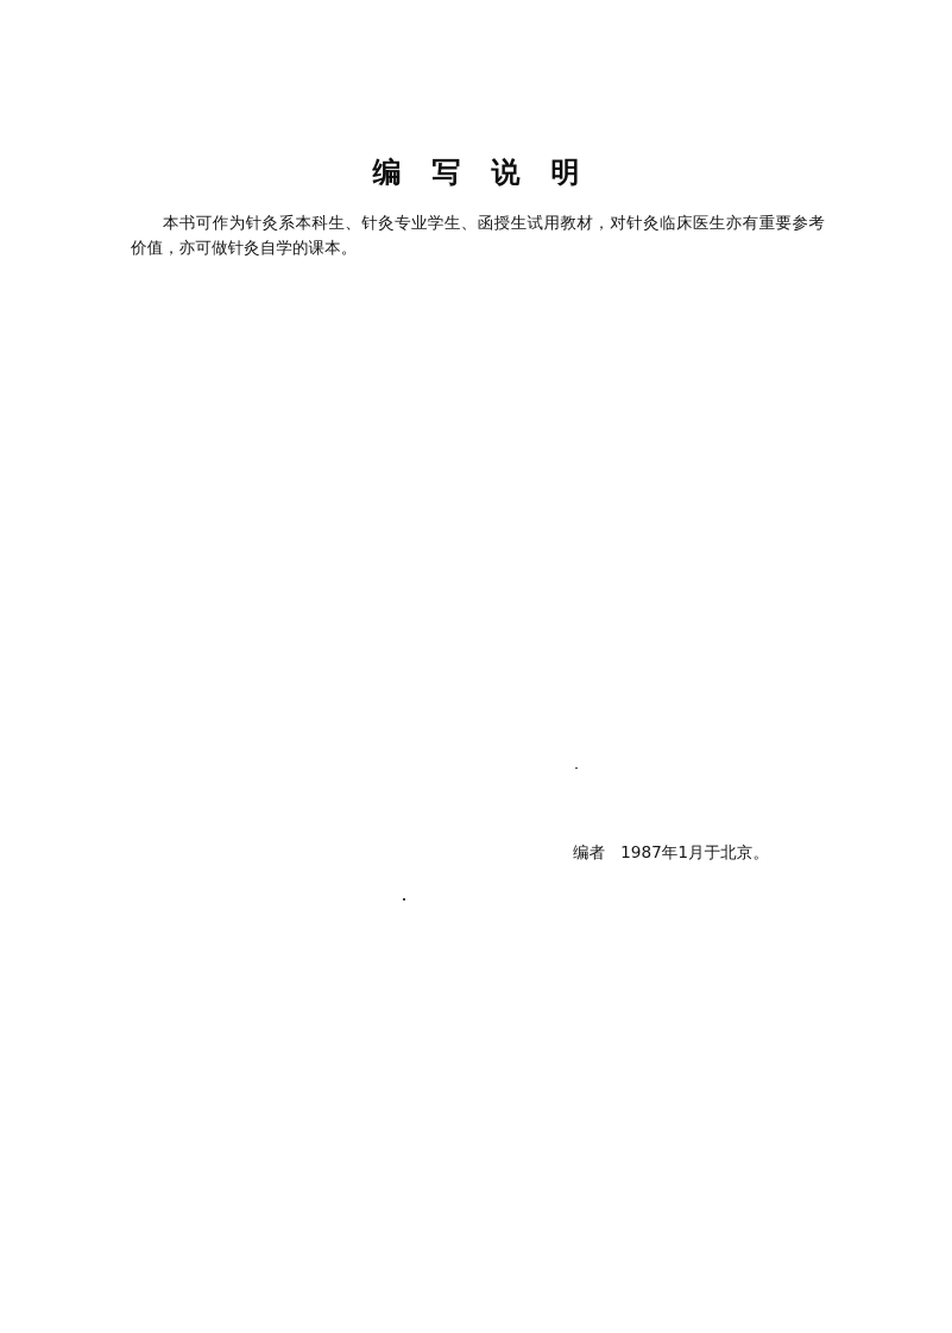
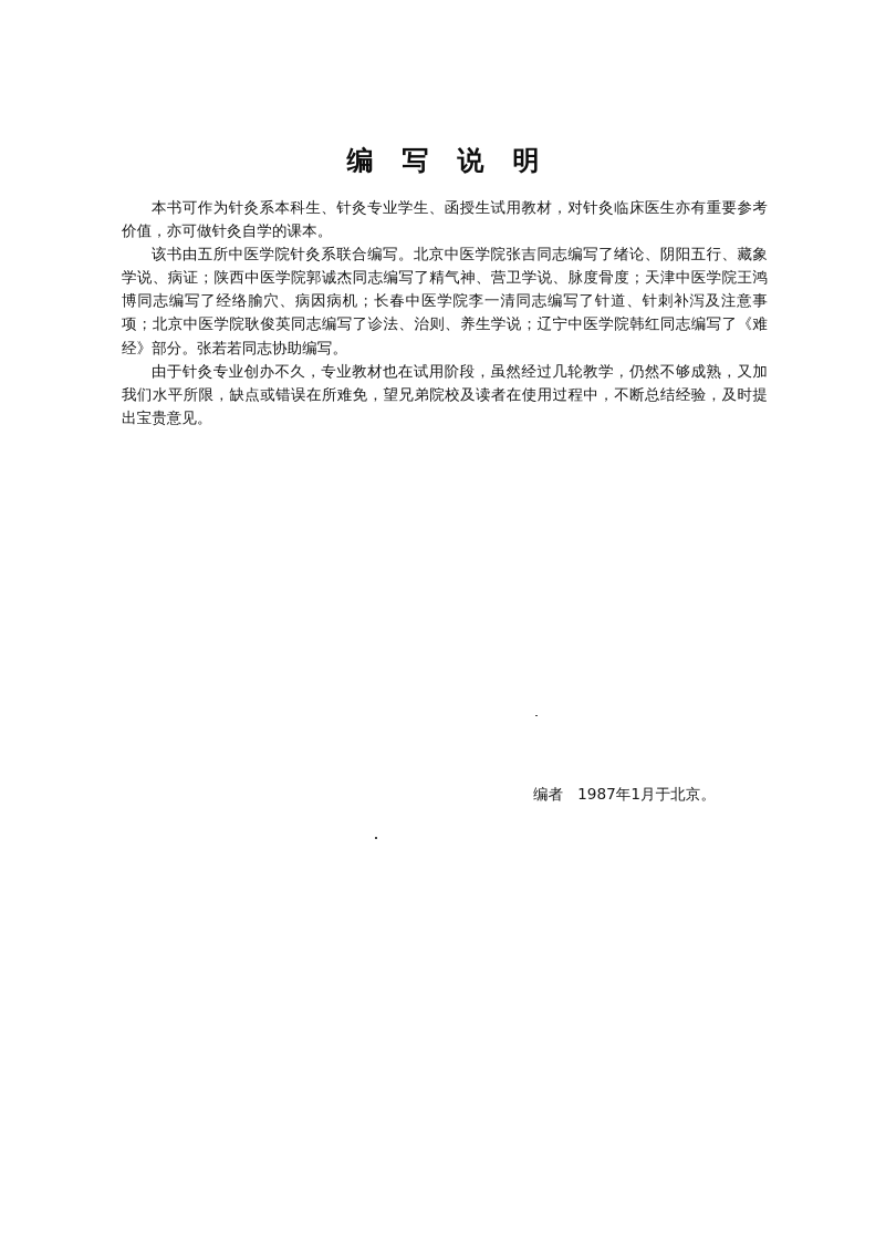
  编写说明
  本书可作为针灸系本科生、针灸专业学生、函授生试用教材，对针灸临床医生亦有重要参考价值，亦可做针灸自学的课本。
+ 该书由五所中医学院针灸系联合编写。北京中医学院张吉同志编写了绪论、阴阳五行、藏象学说、病证；陕西中医学院郭诚杰同志编写了精气神、营卫学说、脉度骨度；天津中医学院王鸿博同志编写了经络腧穴、病因病机；长春中医学院李一清同志编写了针道、针刺补泻及注意事项；北京中医学院耿俊英同志编写了诊法、治则、养生学说；辽宁中医学院韩红同志编写了《难经》部分。张若若同志协助编写。
+ 由于针灸专业创办不久，专业教材也在试用阶段，虽然经过几轮教学，仍然不够成熟，又加我们水平所限，缺点或错误在所难免，望兄弟院校及读者在使用过程中，不断总结经验，及时提出宝贵意见。
  编者 1987年1月于北京。
